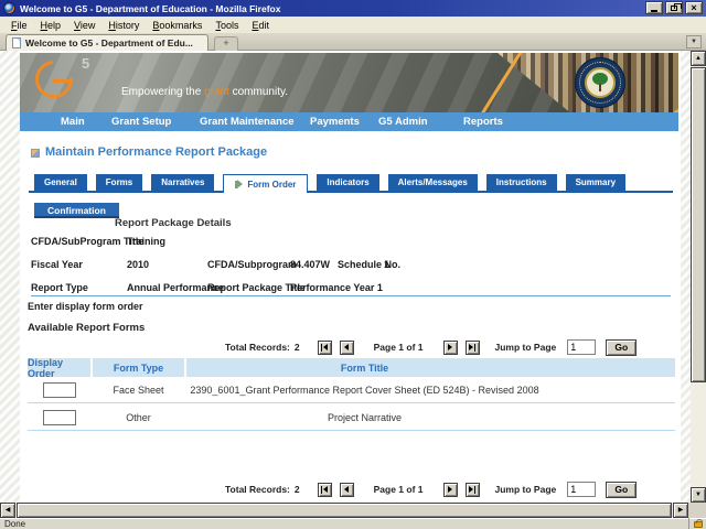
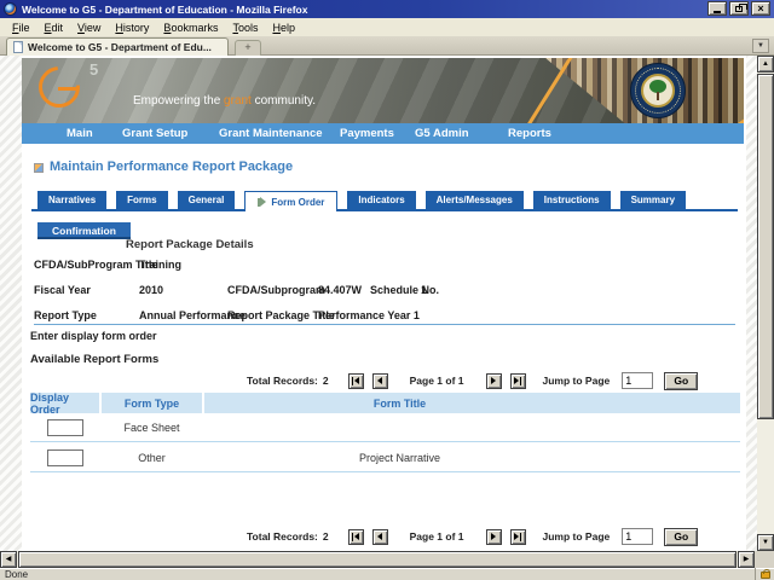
  Welcome to G5 - Department of Education - Mozilla Firefox
  ×
  File
- Help
+ Edit
  View
  History
  Bookmarks
  Tools
- Edit
+ Help
  Welcome to G5 - Department of Edu...
  +
  5
  Empowering the grant community.
  Main
  Grant Setup
  Grant Maintenance
  Payments
  G5 Admin
  Reports
  Maintain Performance Report Package
- General
+ Narratives
  Forms
- Narratives
+ General
  Form Order
  Indicators
  Alerts/Messages
  Instructions
  Summary
  Confirmation
  Report Package Details
  CFDA/SubProgram Title
  Training
  Fiscal Year
  2010
  CFDA/Subprogram
  84.407W
  Schedule No.
  1
  Report Type
  Annual Performance
  Report Package Title
  Performance Year 1
  Enter display form order
  Available Report Forms
  Total Records:
  2
  Page 1 of 1
  Jump to Page
  1
  Go
  Display Order
  Form Type
  Form Title
  Face Sheet
- 2390_6001_Grant Performance Report Cover Sheet (ED 524B) - Revised 2008
  Other
  Project Narrative
  Total Records:
  2
  Page 1 of 1
  Jump to Page
  1
  Go
  Done
